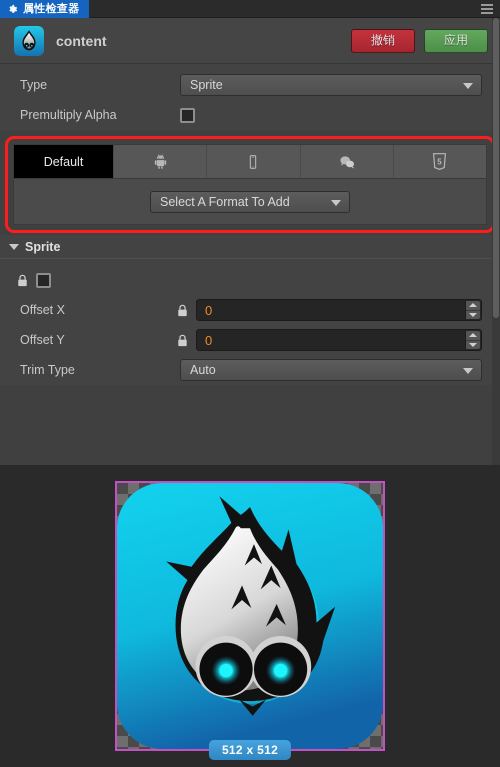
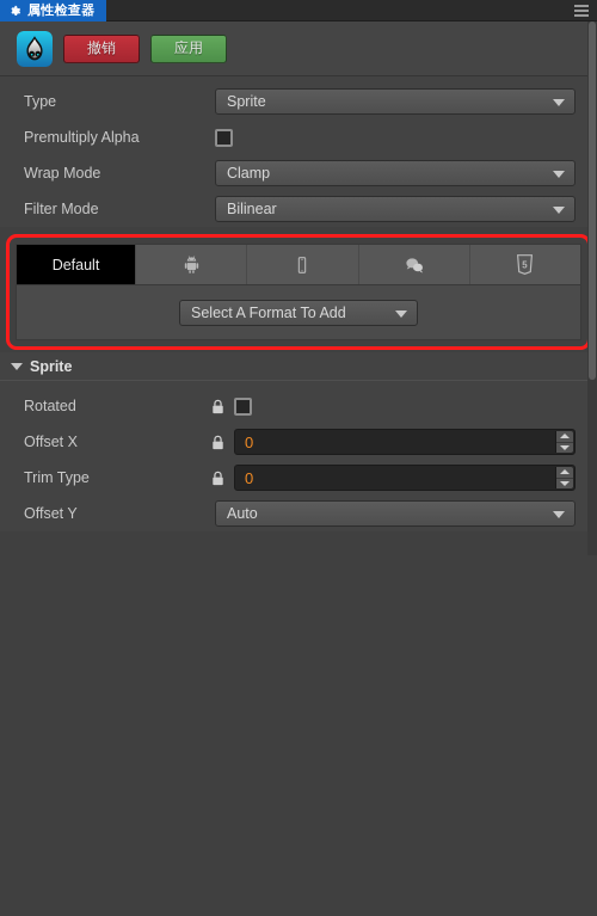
  属性检查器
- content
  撤销
  应用
  Type
  Sprite
  Premultiply Alpha
+ Wrap Mode
+ Clamp
+ Filter Mode
+ Bilinear
  Default
  5
  Select A Format To Add
  Sprite
+ Rotated
  Offset X
  0
- Offset Y
+ Trim Type
  0
- Trim Type
+ Offset Y
  Auto
- 512 x 512
